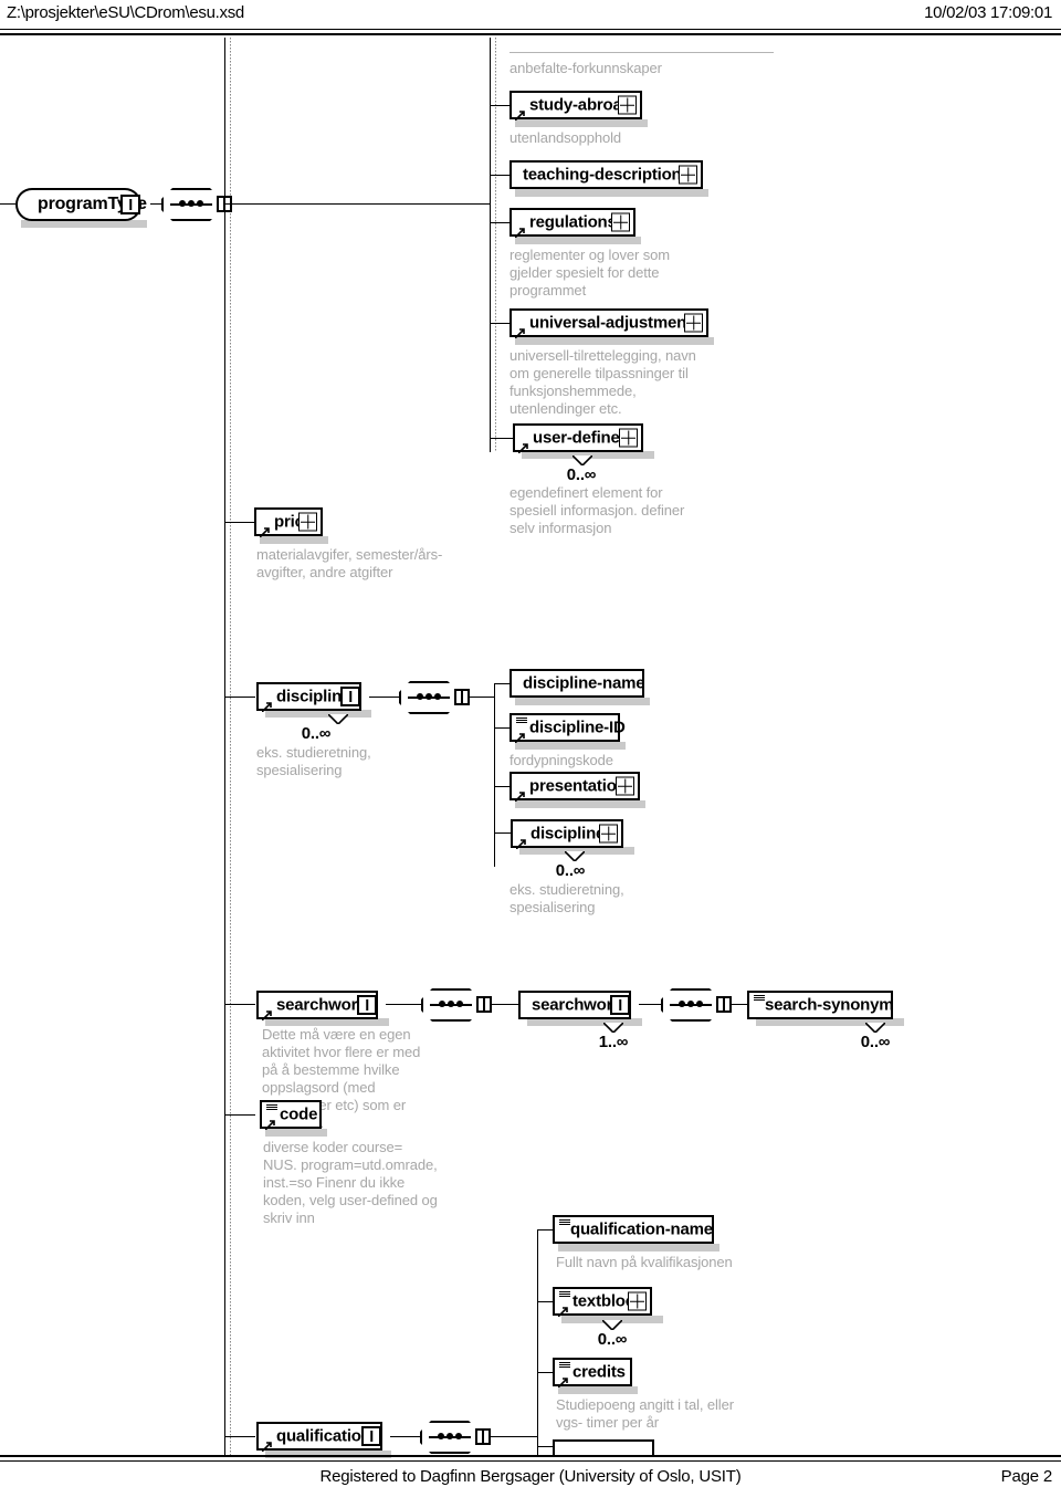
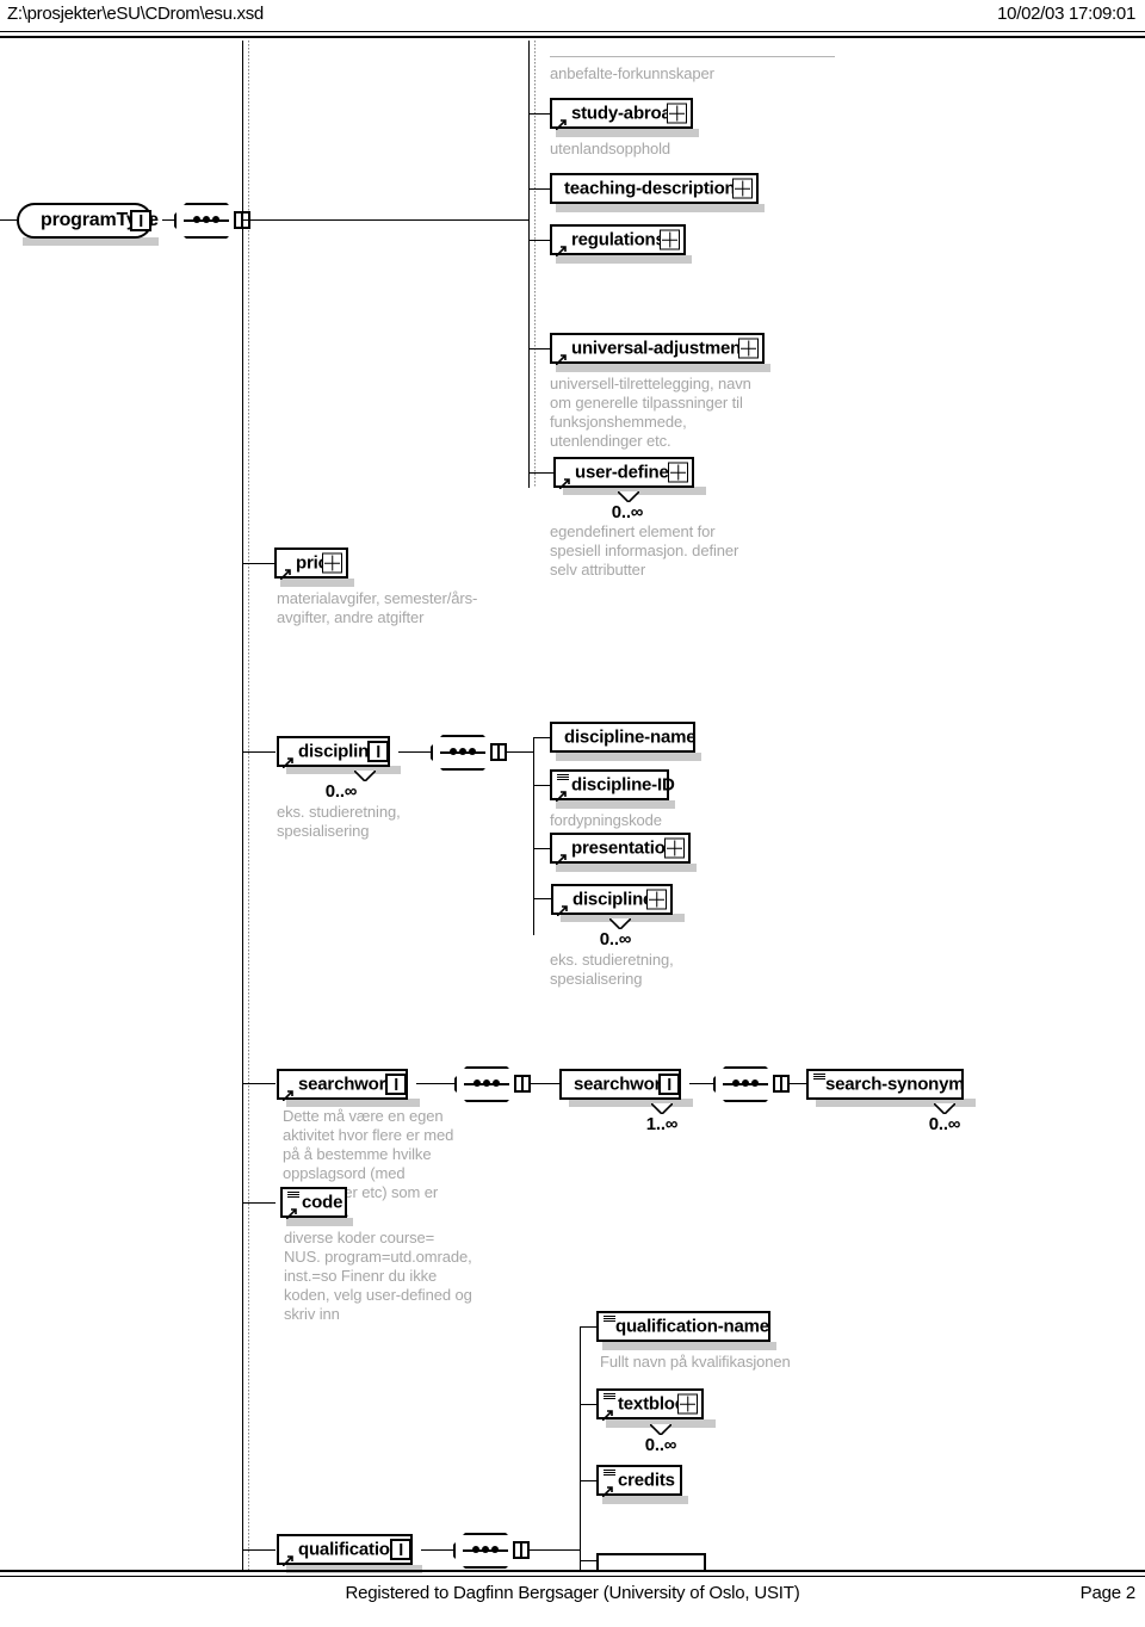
  Z:\prosjekter\eSU\CDrom\esu.xsd
  10/02/03 17:09:01
  anbefalte-forkunnskaper
  study-abro
  utenlandsopphold
  teaching-description
  regulation
- reglementer og lover som gjelder spesielt for dette programmet
  universal-adjustmen
  universell-tilrettelegging, navn om generelle tilpassninger til funksjonshemmede, utenlendinger etc.
  user-define
  0..∞
- egendefinert element for spesiell informasjon. definer selv informasjon
+ egendefinert element for spesiell informasjon. definer selv attributter
  programTe
  materialavgifer, semester/års- avgifter, andre atgifter
  disciplin
  0..∞
  eks. studieretning, spesialisering
  discipline-name
  discipline-ID
  fordypningskode
  presentatio
  disciplin
  0..∞
  eks. studieretning, spesialisering
  searchwor
  Dette må være en egen aktivitet hvor flere er med på å bestemme hvilke oppslagsord (med er etc) som er .
  searchwo
  1..∞
  search-synonym
  0..∞
  code
  diverse koder course= NUS. program=utd.omrade, inst.=so Finenr du ikke koden, velg user-defined og skriv inn
  qualificatio
  qualification-name
  Fullt navn på kvalifikasjonen
  textblo
  0..∞
  credits
- Studiepoeng angitt i tal, eller vgs- timer per år
  Registered to Dagfinn Bergsager (University of Oslo, USIT)
  Page 2
